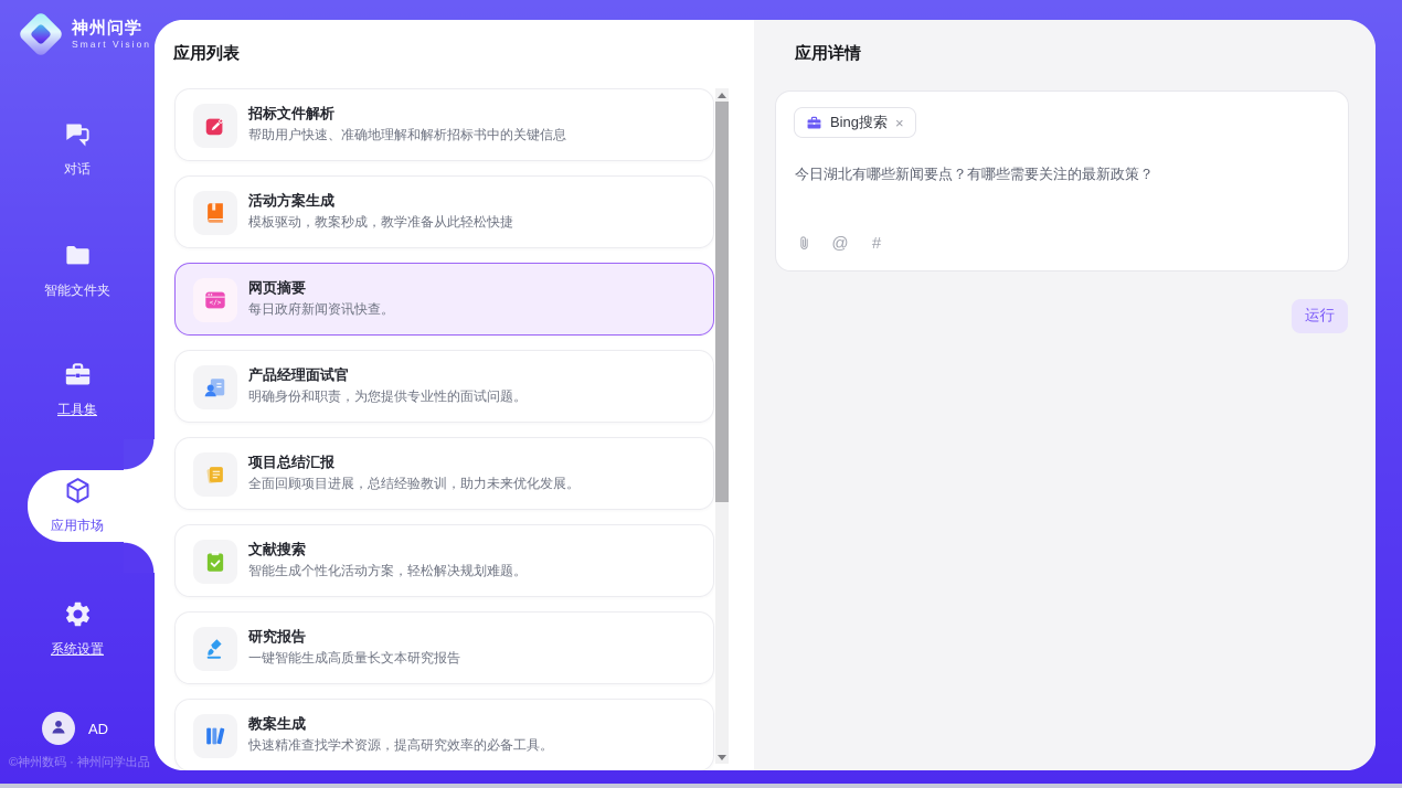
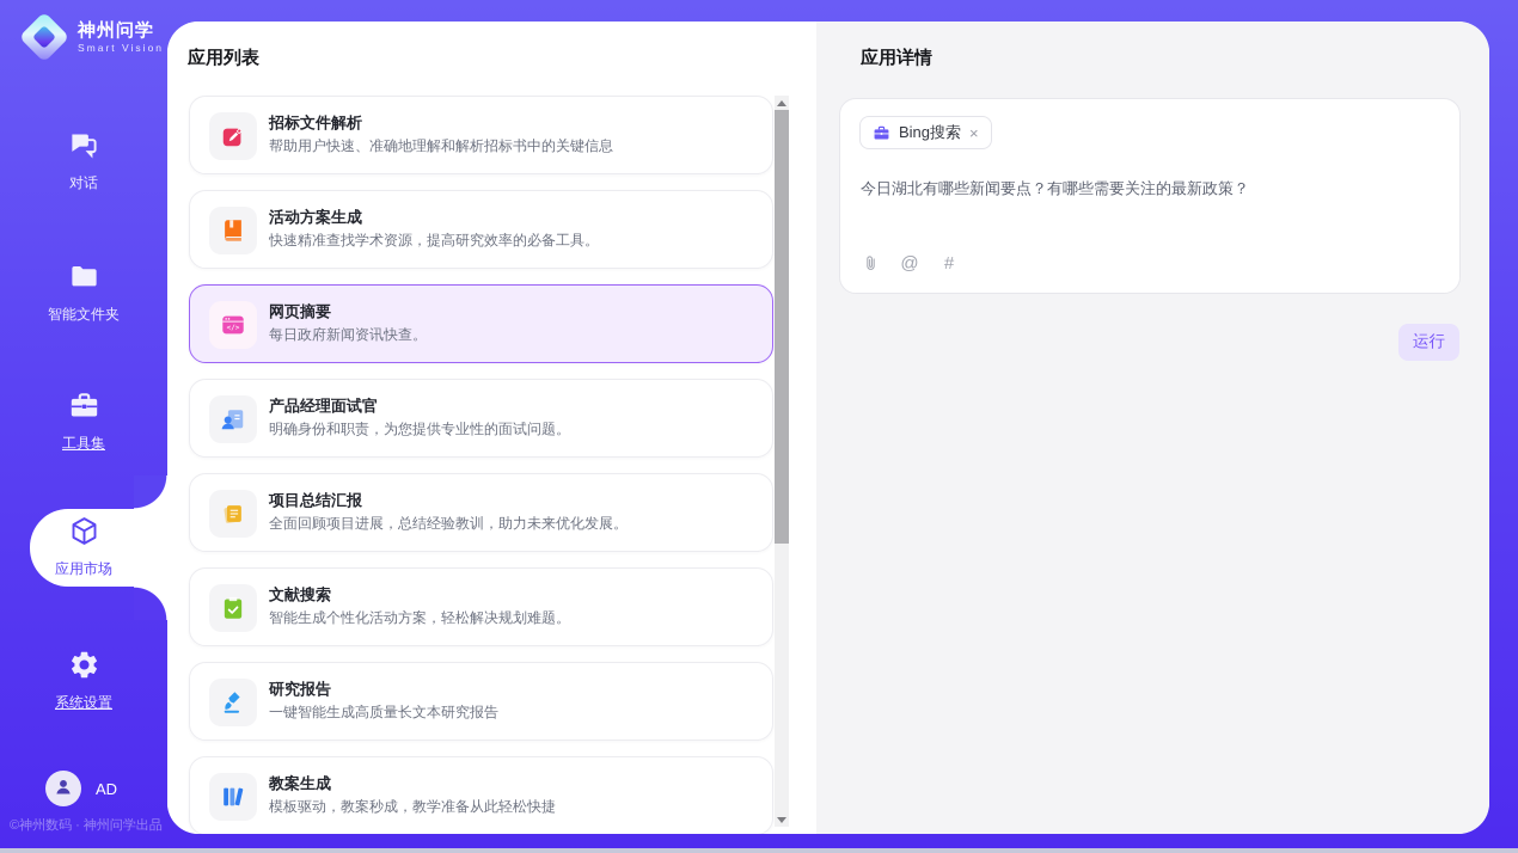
  神州问学
  Smart Vision
  对话
  智能文件夹
  工具集
  应用市场
  系统设置
  AD
  ©神州数码 · 神州问学出品
  应用列表
  招标文件解析
  帮助用户快速、准确地理解和解析招标书中的关键信息
  活动方案生成
- 模板驱动，教案秒成，教学准备从此轻松快捷
+ 快速精准查找学术资源，提高研究效率的必备工具。
  网页摘要
  每日政府新闻资讯快查。
  产品经理面试官
  明确身份和职责，为您提供专业性的面试问题。
  项目总结汇报
  全面回顾项目进展，总结经验教训，助力未来优化发展。
  文献搜索
  智能生成个性化活动方案，轻松解决规划难题。
  研究报告
  一键智能生成高质量长文本研究报告
  教案生成
- 快速精准查找学术资源，提高研究效率的必备工具。
+ 模板驱动，教案秒成，教学准备从此轻松快捷
  应用详情
  Bing搜索
  ×
  今日湖北有哪些新闻要点？有哪些需要关注的最新政策？
  @
  #
  运行
